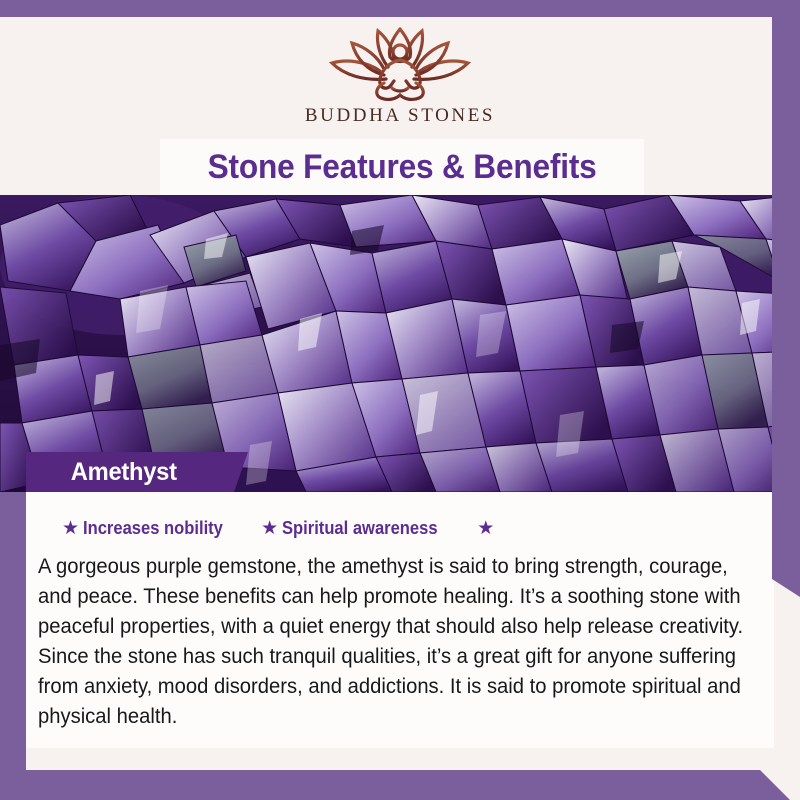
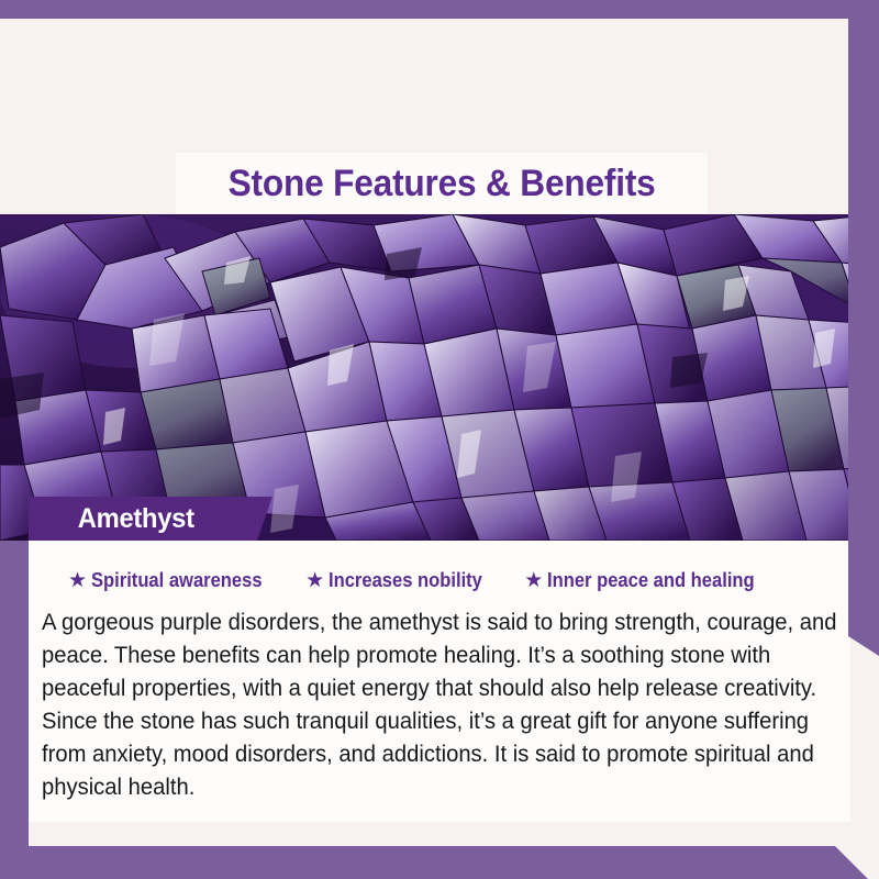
- BUDDHA STONES
  Stone Features & Benefits
  Amethyst
  ★
- Increases nobility
+ Spiritual awareness
  ★
- Spiritual awareness
+ Increases nobility
  ★
+ Inner peace and healing
- A gorgeous purple gemstone, the amethyst is said to bring strength, courage, and peace. These benefits can help promote healing. It’s a soothing stone with peaceful properties, with a quiet energy that should also help release creativity. Since the stone has such tranquil qualities, it’s a great gift for anyone suffering from anxiety, mood disorders, and addictions. It is said to promote spiritual and physical health.
+ A gorgeous purple disorders, the amethyst is said to bring strength, courage, and peace. These benefits can help promote healing. It’s a soothing stone with peaceful properties, with a quiet energy that should also help release creativity. Since the stone has such tranquil qualities, it’s a great gift for anyone suffering from anxiety, mood disorders, and addictions. It is said to promote spiritual and physical health.
